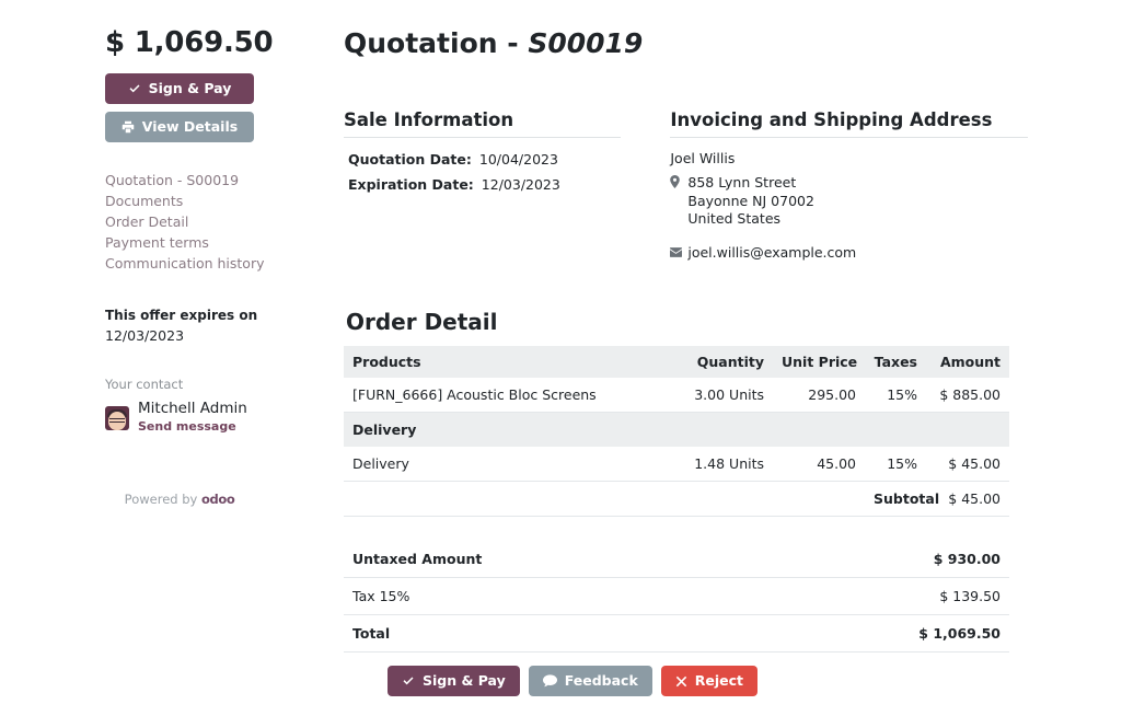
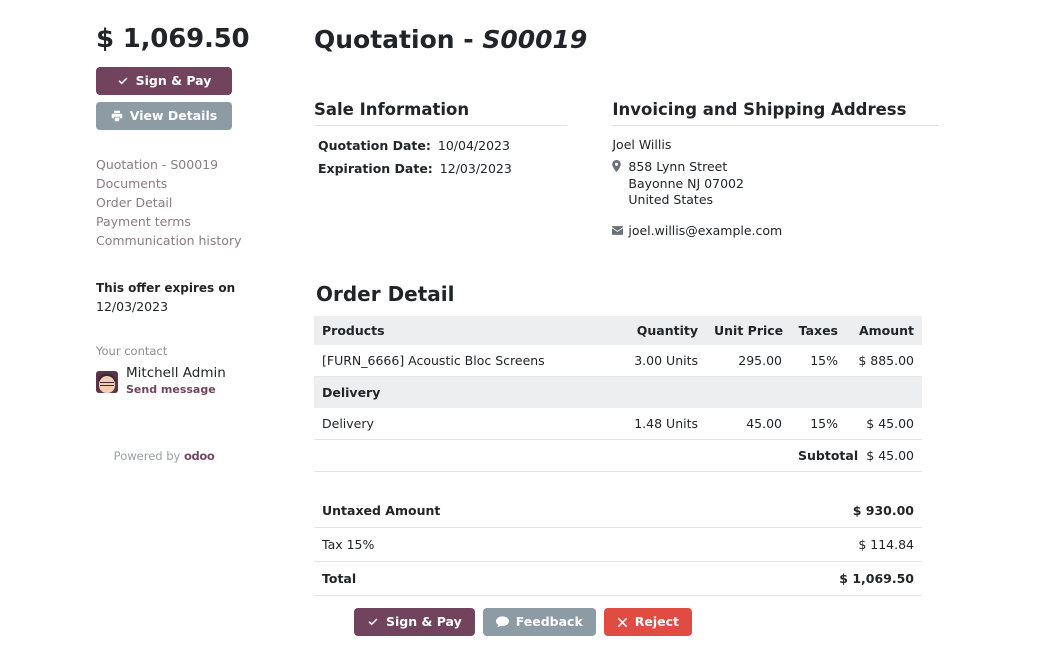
  $ 1,069.50
  Sign & Pay
  View Details
  Quotation - S00019
  Documents
  Order Detail
  Payment terms
  Communication history
  This offer expires on
  12/03/2023
  Your contact
  Mitchell Admin
  Send message
  Powered by odoo
  Quotation - S00019
  Sale Information
  Quotation Date:
  10/04/2023
  Expiration Date:
  12/03/2023
  Invoicing and Shipping Address
  Joel Willis
  858 Lynn Street
  Bayonne NJ 07002
  United States
  joel.willis@example.com
  Order Detail
  Products	Quantity	Unit Price	Taxes	Amount
  [FURN_6666] Acoustic Bloc Screens	3.00 Units	295.00	15%	$ 885.00
  Delivery
  Delivery	1.48 Units	45.00	15%	$ 45.00
  			Subtotal	$ 45.00
  Untaxed Amount	$ 930.00
- Tax 15%	$ 139.50
+ Tax 15%	$ 114.84
  Total	$ 1,069.50
  Sign & Pay
  Feedback
  Reject
